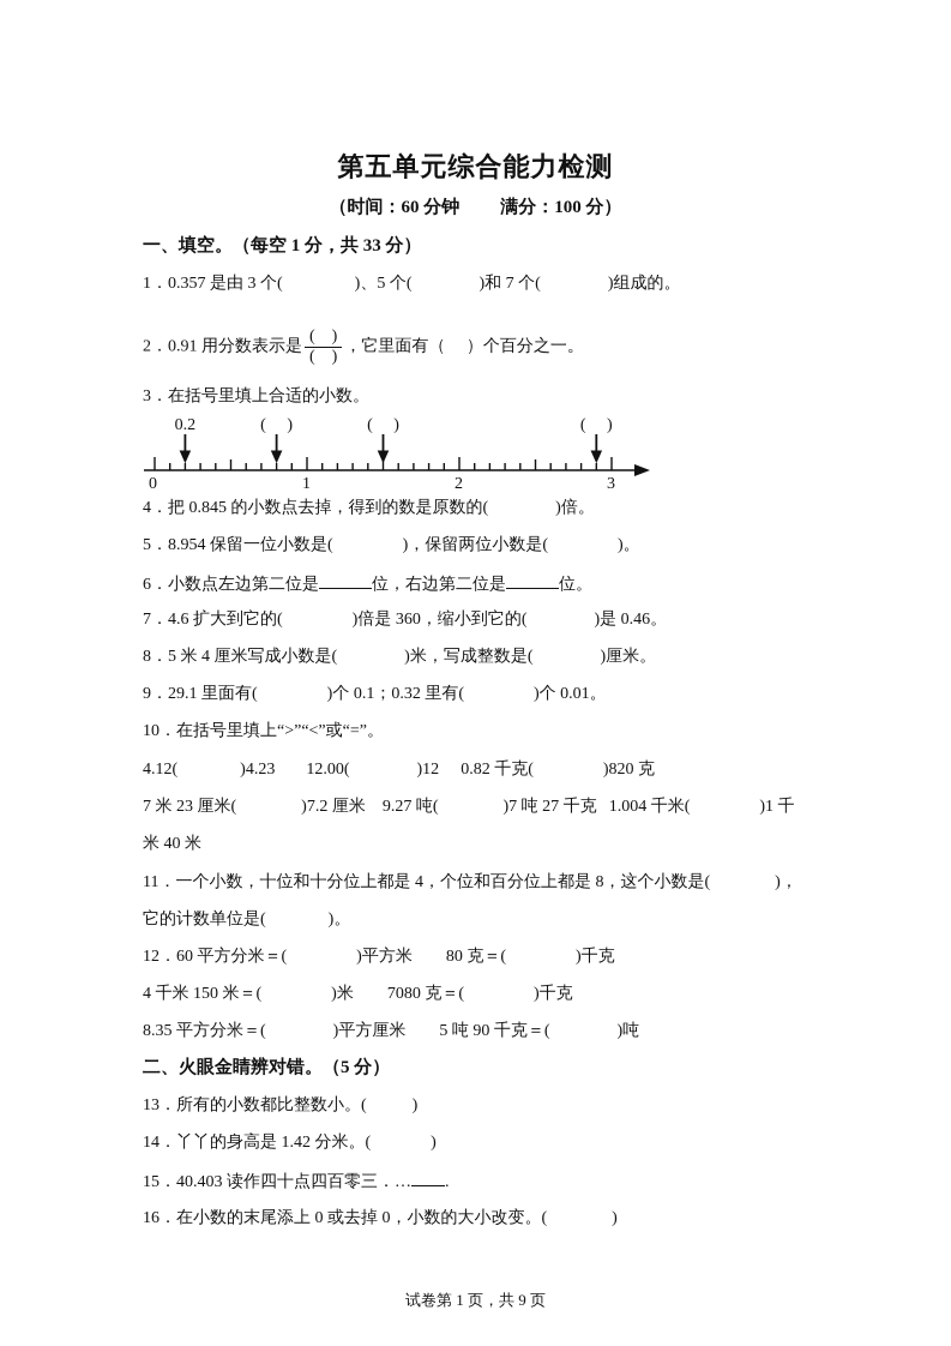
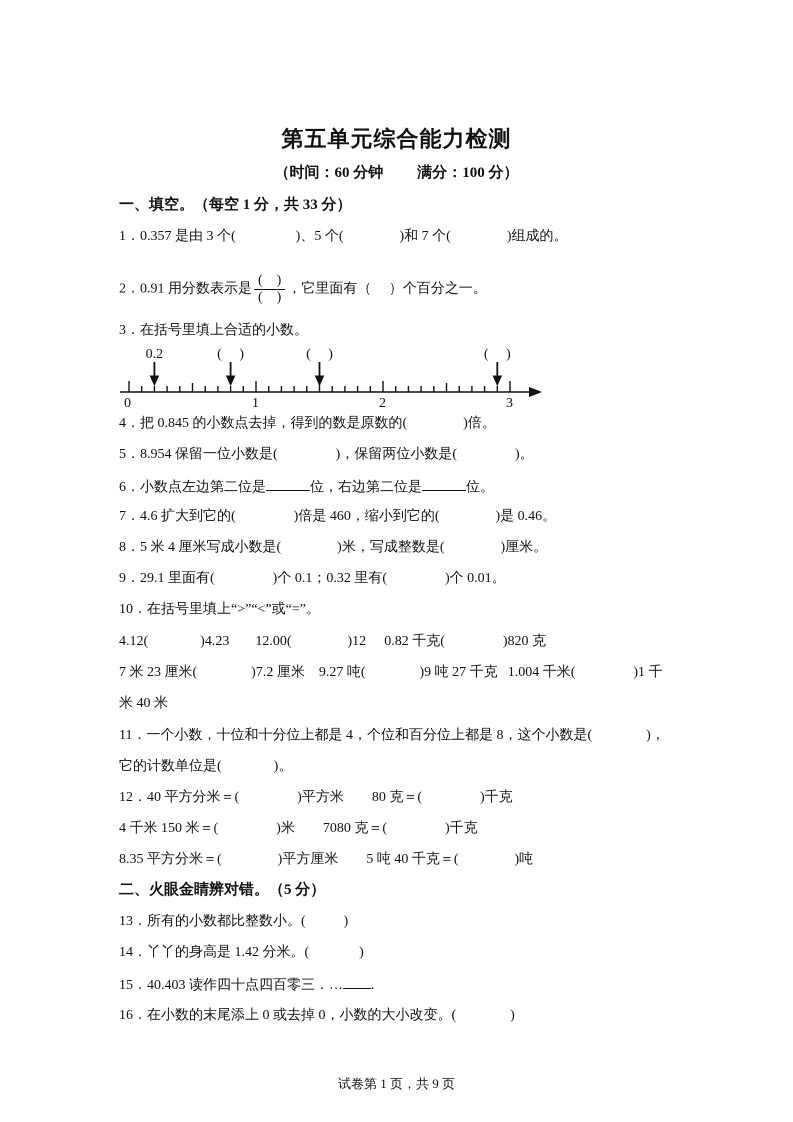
  第五单元综合能力检测
  （时间：60 分钟 满分：100 分）
  一、填空。（每空 1 分，共 33 分）
  1．0.357 是由 3 个( )、5 个( )和 7 个( )组成的。
  2．0.91 用分数表示是
  ( )
  ( )
  ，它里面有（ ）个百分之一。
  3．在括号里填上合适的小数。
  0
  1
  2
  3
  0.2
  ( )
  ( )
  ( )
  4．把 0.845 的小数点去掉，得到的数是原数的( )倍。
  5．8.954 保留一位小数是( )，保留两位小数是( )。
  6．小数点左边第二位是 位，右边第二位是 位。
- 7．4.6 扩大到它的( )倍是 360，缩小到它的( )是 0.46。
+ 7．4.6 扩大到它的( )倍是 460，缩小到它的( )是 0.46。
  8．5 米 4 厘米写成小数是( )米，写成整数是( )厘米。
  9．29.1 里面有( )个 0.1；0.32 里有( )个 0.01。
  10．在括号里填上“>”“<”或“=”。
  4.12( )4.23 12.00( )12 0.82 千克( )820 克
- 7 米 23 厘米( )7.2 厘米 9.27 吨( )7 吨 27 千克 1.004 千米( )1 千
+ 7 米 23 厘米( )7.2 厘米 9.27 吨( )9 吨 27 千克 1.004 千米( )1 千
  米 40 米
  11．一个小数，十位和十分位上都是 4，个位和百分位上都是 8，这个小数是( )，
  它的计数单位是( )。
- 12．60 平方分米＝( )平方米 80 克＝( )千克
+ 12．40 平方分米＝( )平方米 80 克＝( )千克
  4 千米 150 米＝( )米 7080 克＝( )千克
- 8.35 平方分米＝( )平方厘米 5 吨 90 千克＝( )吨
+ 8.35 平方分米＝( )平方厘米 5 吨 40 千克＝( )吨
  二、火眼金睛辨对错。（5 分）
  13．所有的小数都比整数小。( )
  14．丫丫的身高是 1.42 分米。( )
  15．40.403 读作四十点四百零三．… .
  16．在小数的末尾添上 0 或去掉 0，小数的大小改变。( )
  试卷第 1 页，共 9 页
